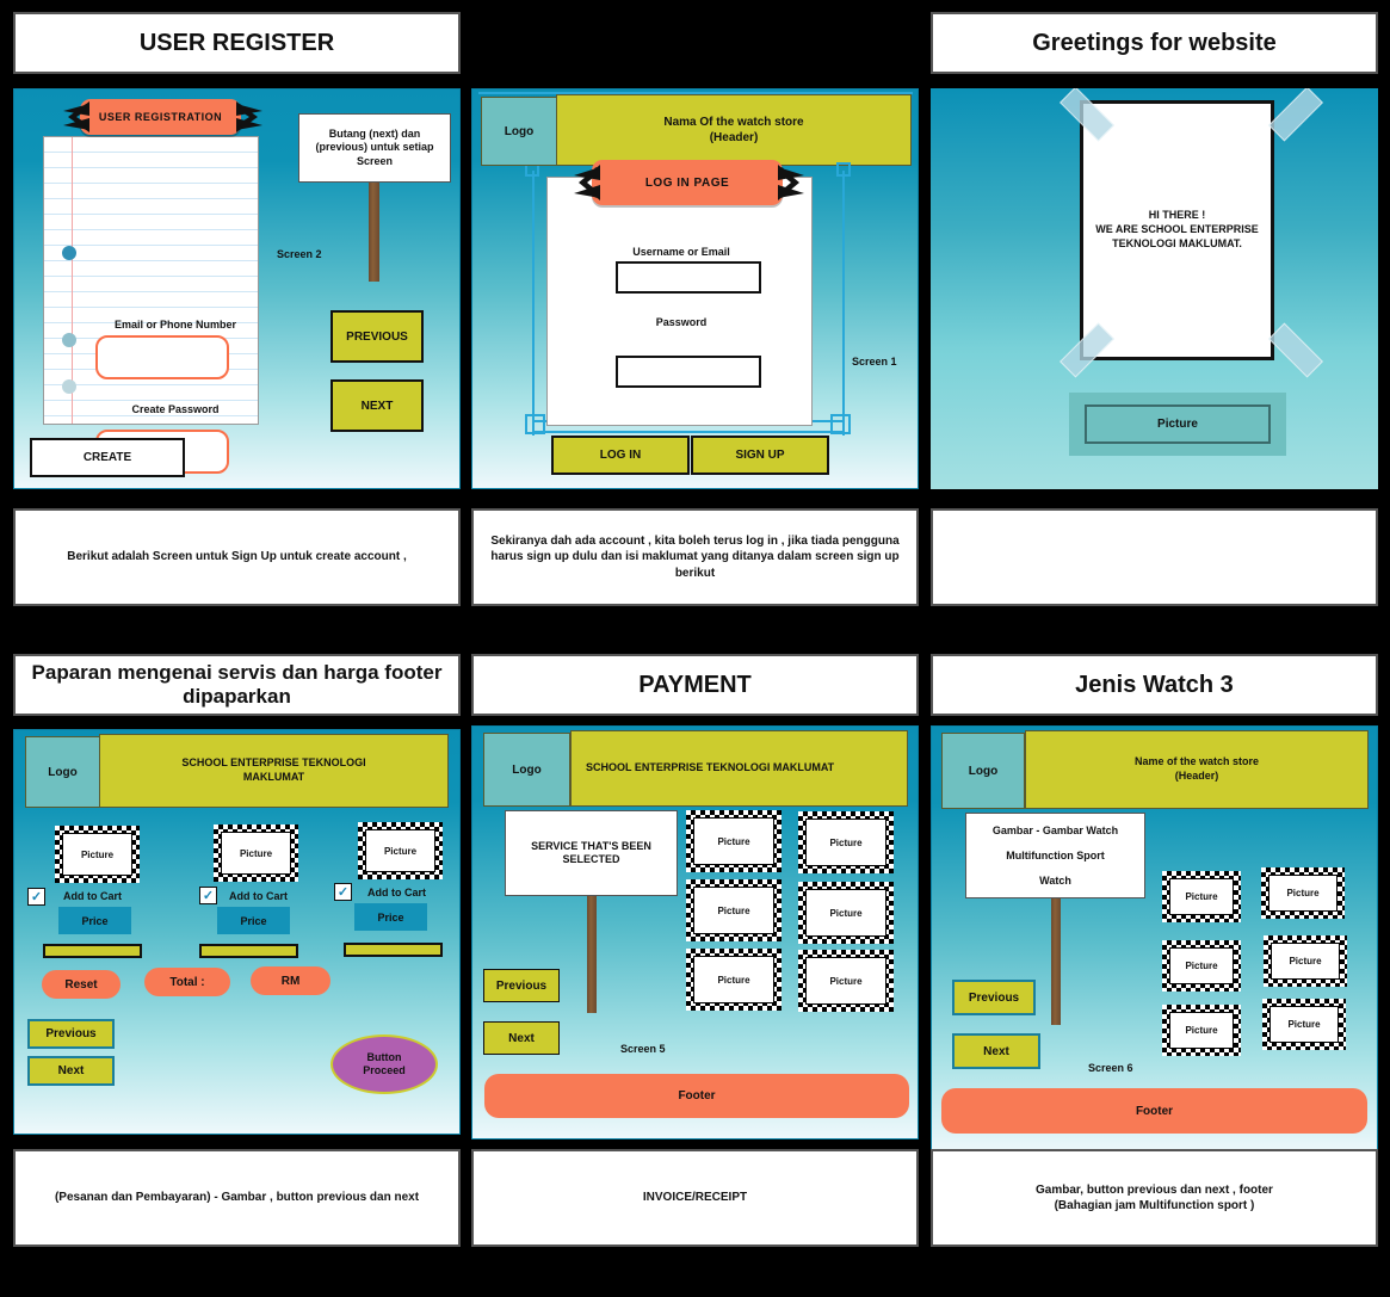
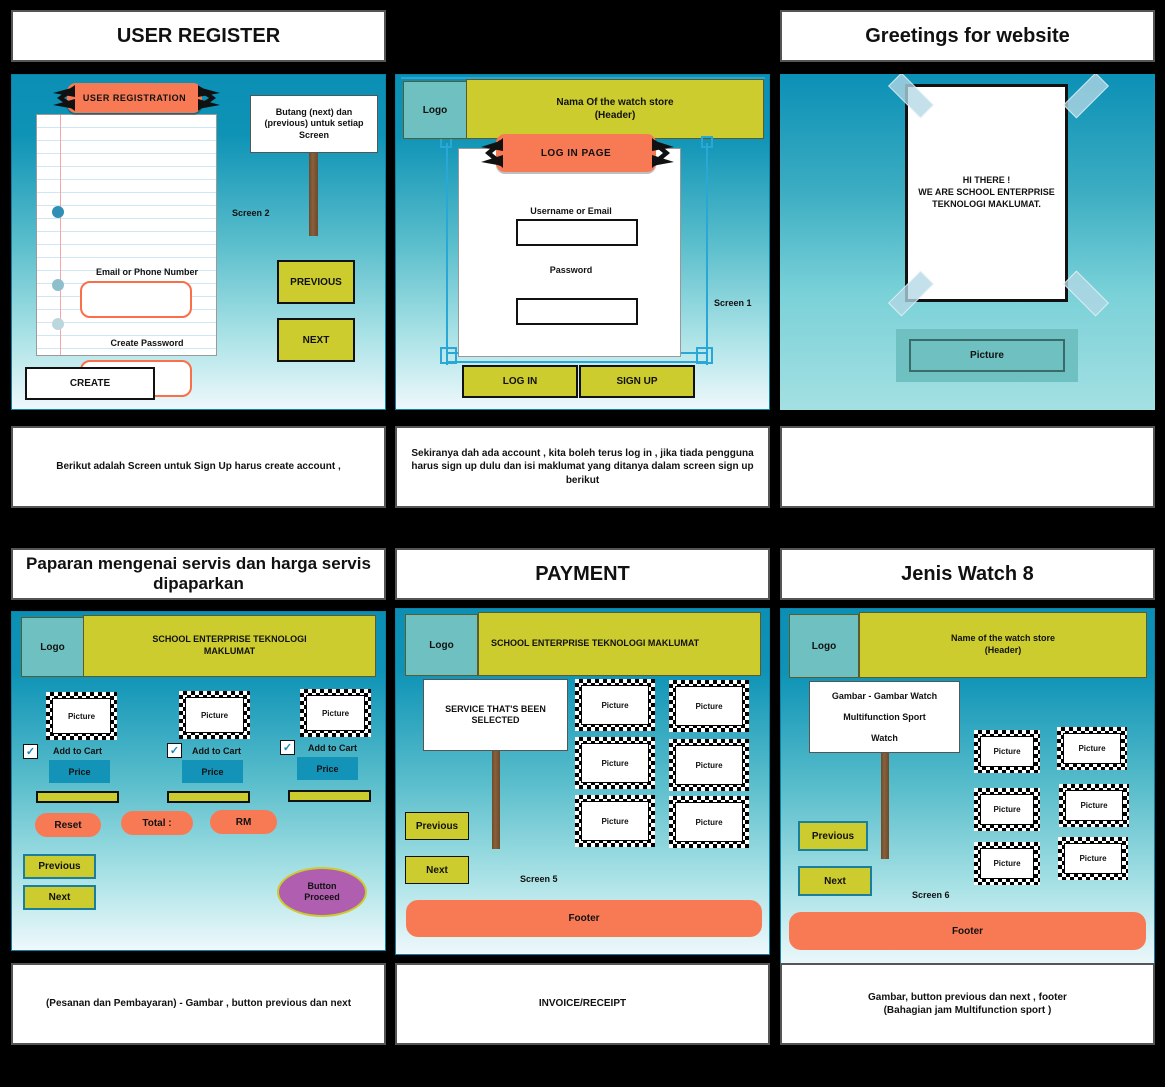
  USER REGISTER
  USER REGISTRATION
  Email or Phone Number
  Create Password
  CREATE
  Butang (next) dan (previous) untuk setiap Screen
  Screen 2
  PREVIOUS
  NEXT
- Berikut adalah Screen untuk Sign Up untuk create account ,
+ Berikut adalah Screen untuk Sign Up harus create account ,
  Logo
  Nama Of the watch store
  (Header)
  LOG IN PAGE
  Username or Email
  Password
  Screen 1
  LOG IN
  SIGN UP
  Sekiranya dah ada account , kita boleh terus log in , jika tiada pengguna harus sign up dulu dan isi maklumat yang ditanya dalam screen sign up berikut
  Greetings for website
  HI THERE !
  WE ARE SCHOOL ENTERPRISE
  TEKNOLOGI MAKLUMAT.
  Picture
- Paparan mengenai servis dan harga footer dipaparkan
+ Paparan mengenai servis dan harga servis dipaparkan
  Logo
  SCHOOL ENTERPRISE TEKNOLOGI
  MAKLUMAT
  Picture
  ✓
  Add to Cart
  Price
  Picture
  ✓
  Add to Cart
  Price
  Picture
  ✓
  Add to Cart
  Price
  Reset
  Total :
  RM
  Previous
  Next
  Button
  Proceed
  (Pesanan dan Pembayaran) - Gambar , button previous dan next
  PAYMENT
  Logo
  SCHOOL ENTERPRISE TEKNOLOGI MAKLUMAT
  SERVICE THAT'S BEEN SELECTED
  Picture
  Picture
  Picture
  Picture
  Picture
  Picture
  Previous
  Next
  Screen 5
  Footer
  INVOICE/RECEIPT
- Jenis Watch 3
+ Jenis Watch 8
  Logo
  Name of the watch store
  (Header)
  Gambar - Gambar Watch
  Multifunction Sport
  Watch
  Picture
  Picture
  Picture
  Picture
  Picture
  Picture
  Previous
  Next
  Screen 6
  Footer
  Gambar, button previous dan next , footer
  (Bahagian jam Multifunction sport )
